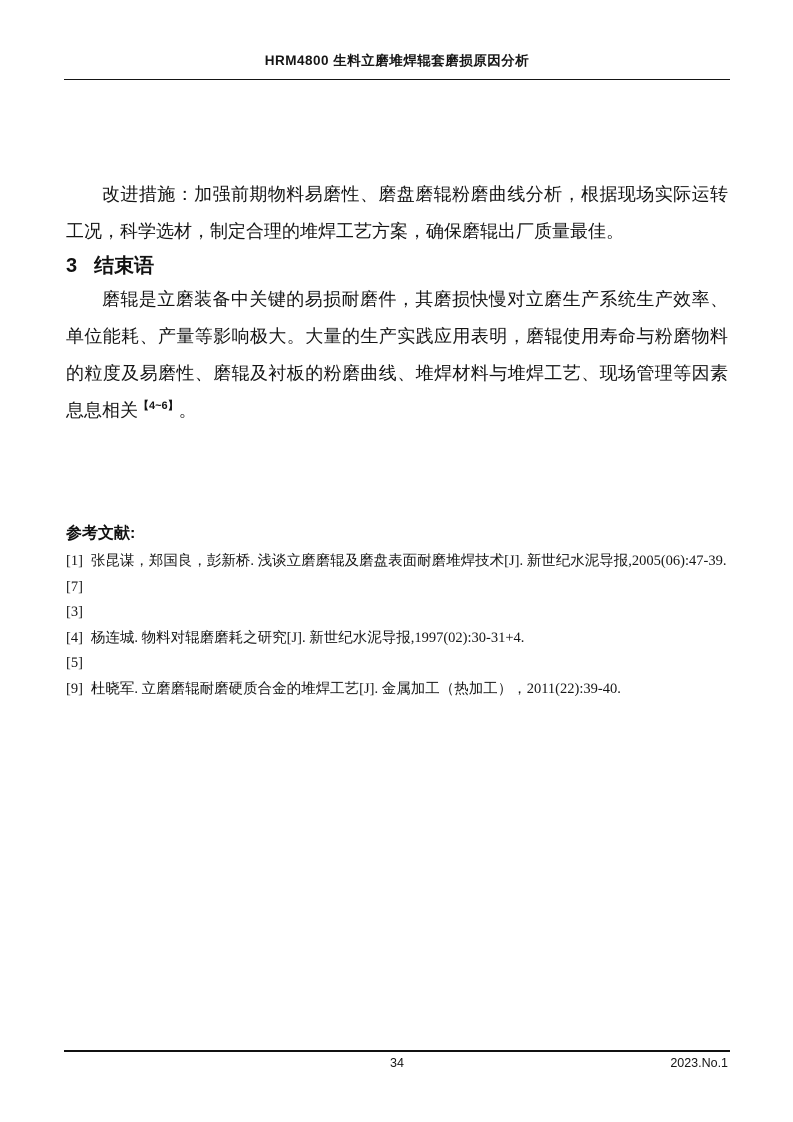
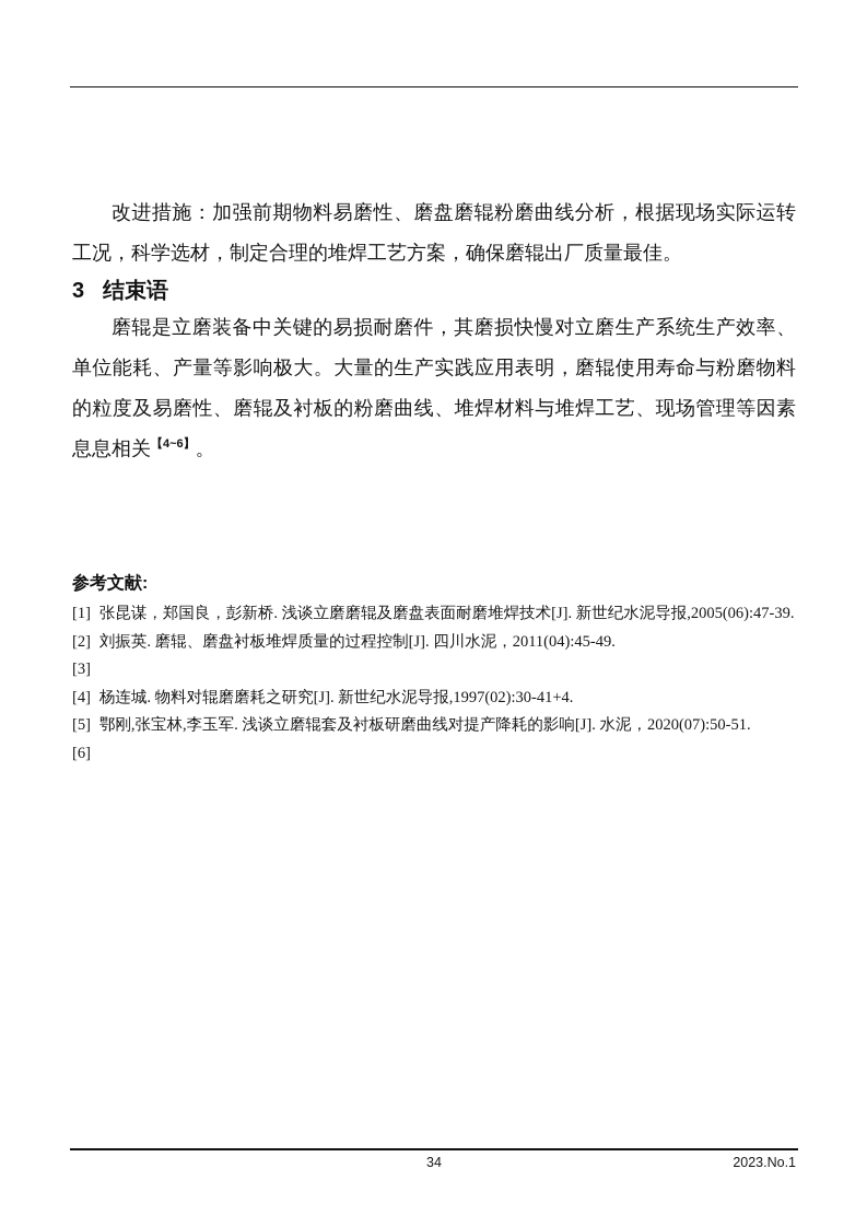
- HRM4800 生料立磨堆焊辊套磨损原因分析
  改进措施：加强前期物料易磨性、磨盘磨辊粉磨曲线分析，根据现场实际运转工况，科学选材，制定合理的堆焊工艺方案，确保磨辊出厂质量最佳。
  3 结束语
  磨辊是立磨装备中关键的易损耐磨件，其磨损快慢对立磨生产系统生产效率、单位能耗、产量等影响极大。大量的生产实践应用表明，磨辊使用寿命与粉磨物料的粒度及易磨性、磨辊及衬板的粉磨曲线、堆焊材料与堆焊工艺、现场管理等因素息息相关【4~6】。
  参考文献:
  [1]
  张昆谋，郑国良，彭新桥. 浅谈立磨磨辊及磨盘表面耐磨堆焊技术[J]. 新世纪水泥导报,2005(06):47-39.
- [7]
+ [2]
+ 刘振英. 磨辊、磨盘衬板堆焊质量的过程控制[J]. 四川水泥，2011(04):45-49.
  [3]
  [4]
- 杨连城. 物料对辊磨磨耗之研究[J]. 新世纪水泥导报,1997(02):30-31+4.
+ 杨连城. 物料对辊磨磨耗之研究[J]. 新世纪水泥导报,1997(02):30-41+4.
  [5]
+ 鄂刚,张宝林,李玉军. 浅谈立磨辊套及衬板研磨曲线对提产降耗的影响[J]. 水泥，2020(07):50-51.
- [9]
+ [6]
- 杜晓军. 立磨磨辊耐磨硬质合金的堆焊工艺[J]. 金属加工（热加工），2011(22):39-40.
  34
  2023.No.1
